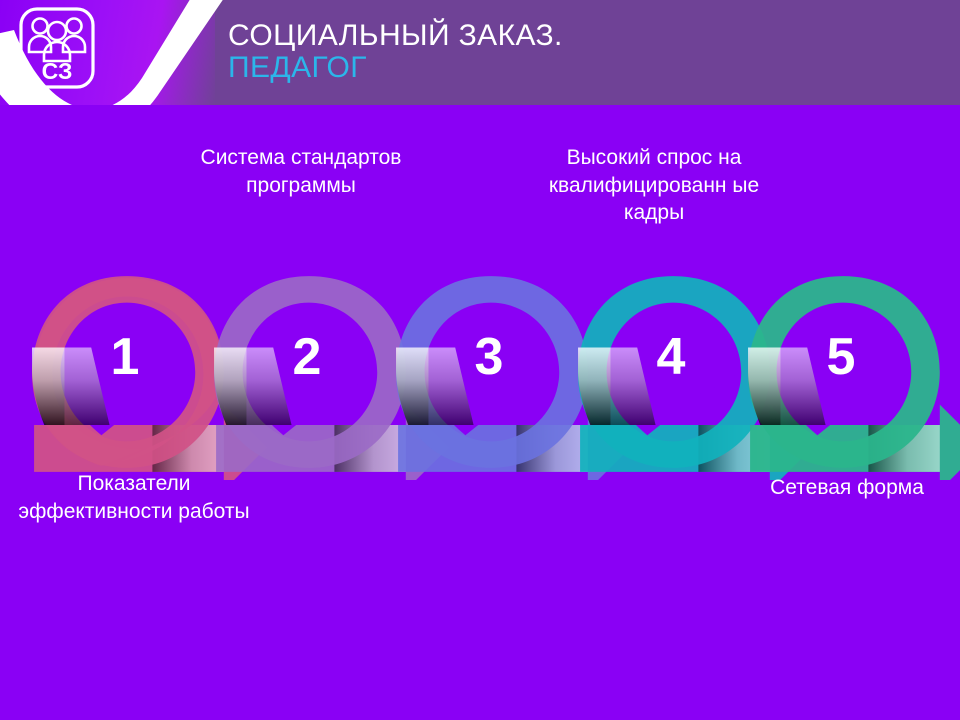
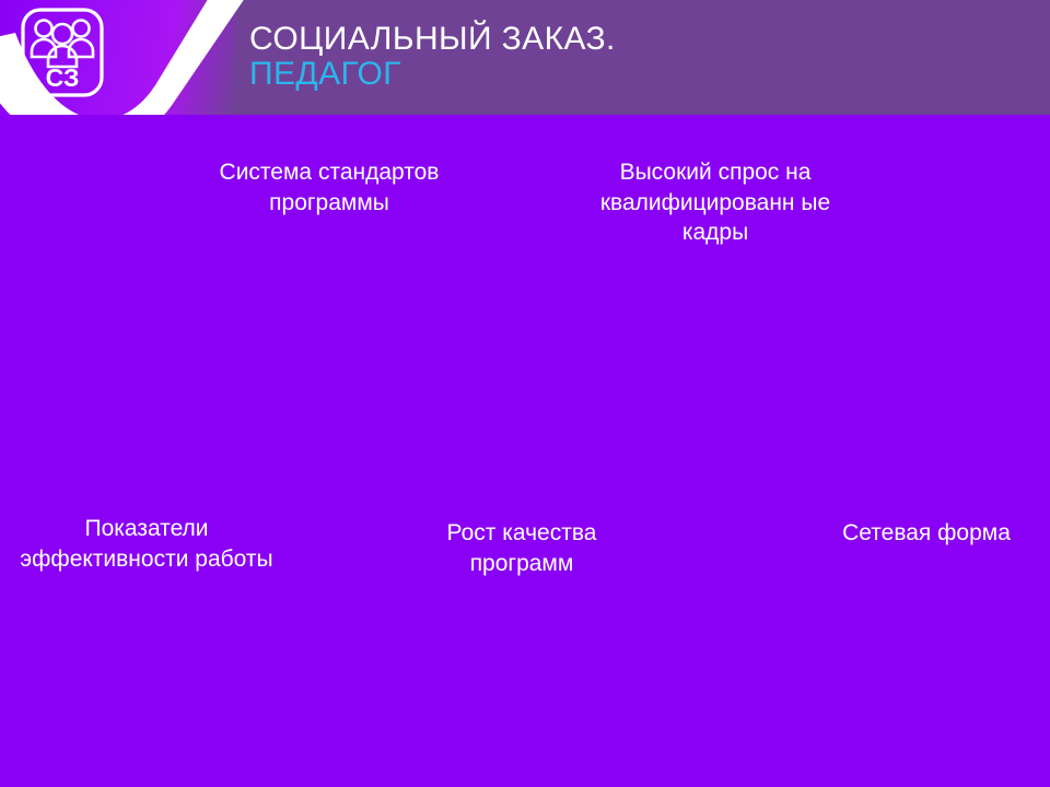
  СЗ
  СОЦИАЛЬНЫЙ ЗАКАЗ.
  ПЕДАГОГ
- 1
- 2
- 3
- 4
- 5
  Система стандартов программы
  Высокий спрос на квалифицированн ые кадры
  Показатели эффективности работы
+ Рост качества программ
  Сетевая форма
